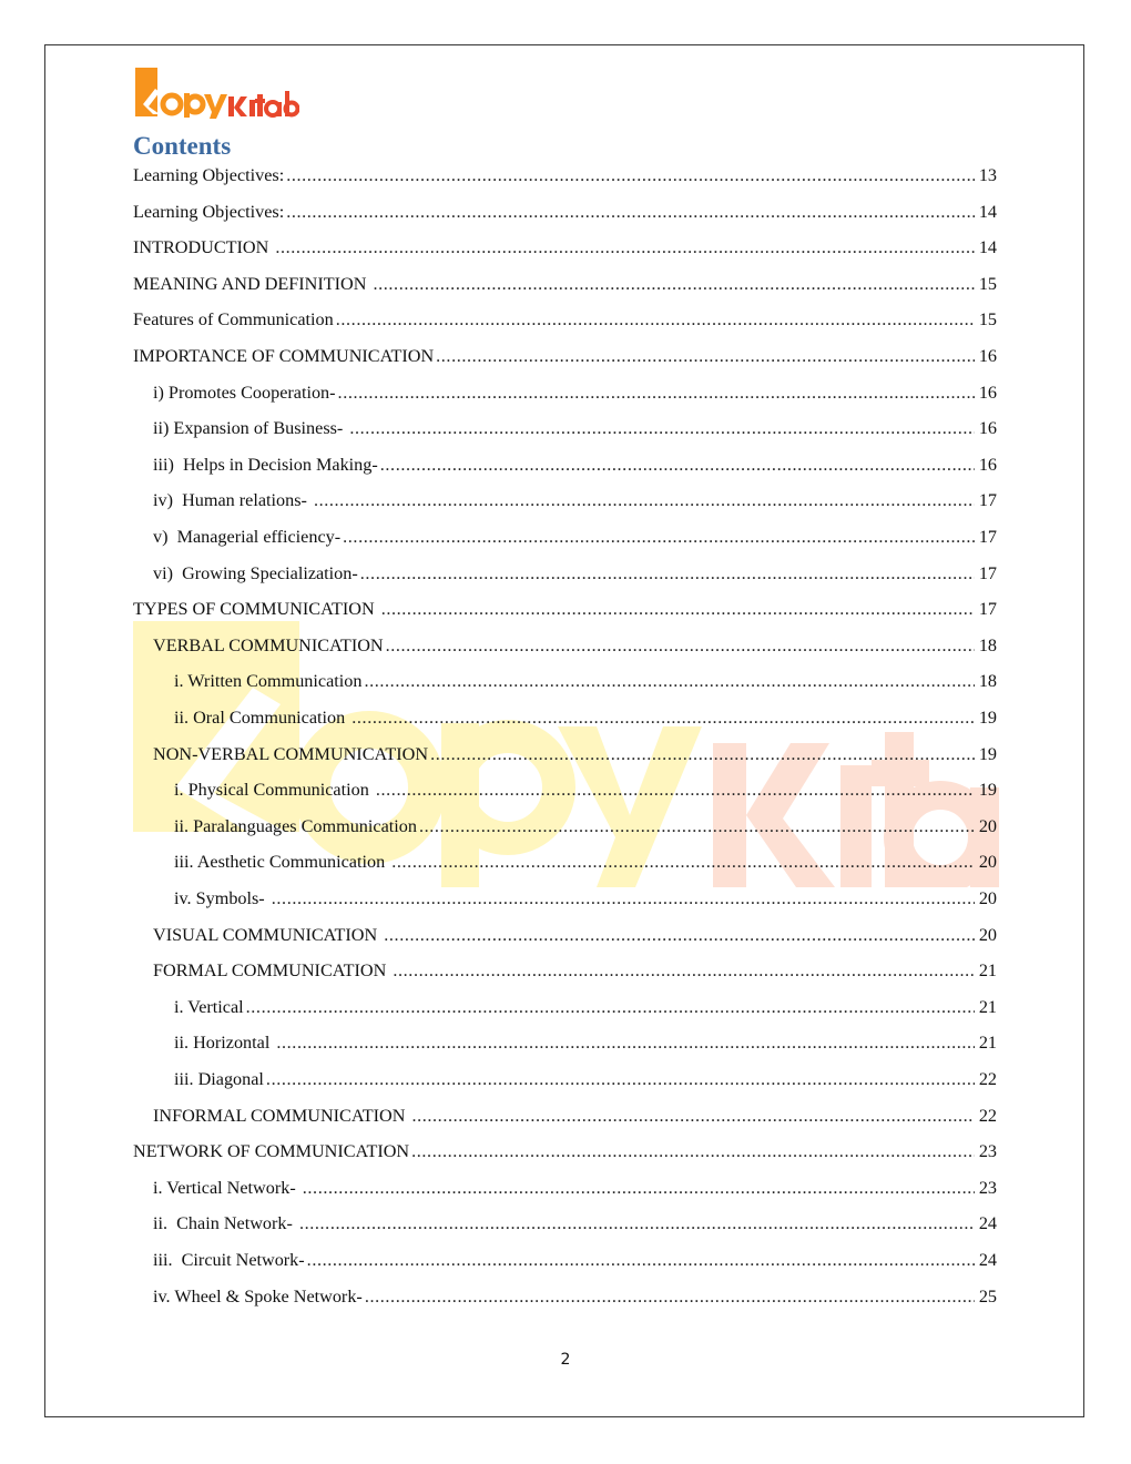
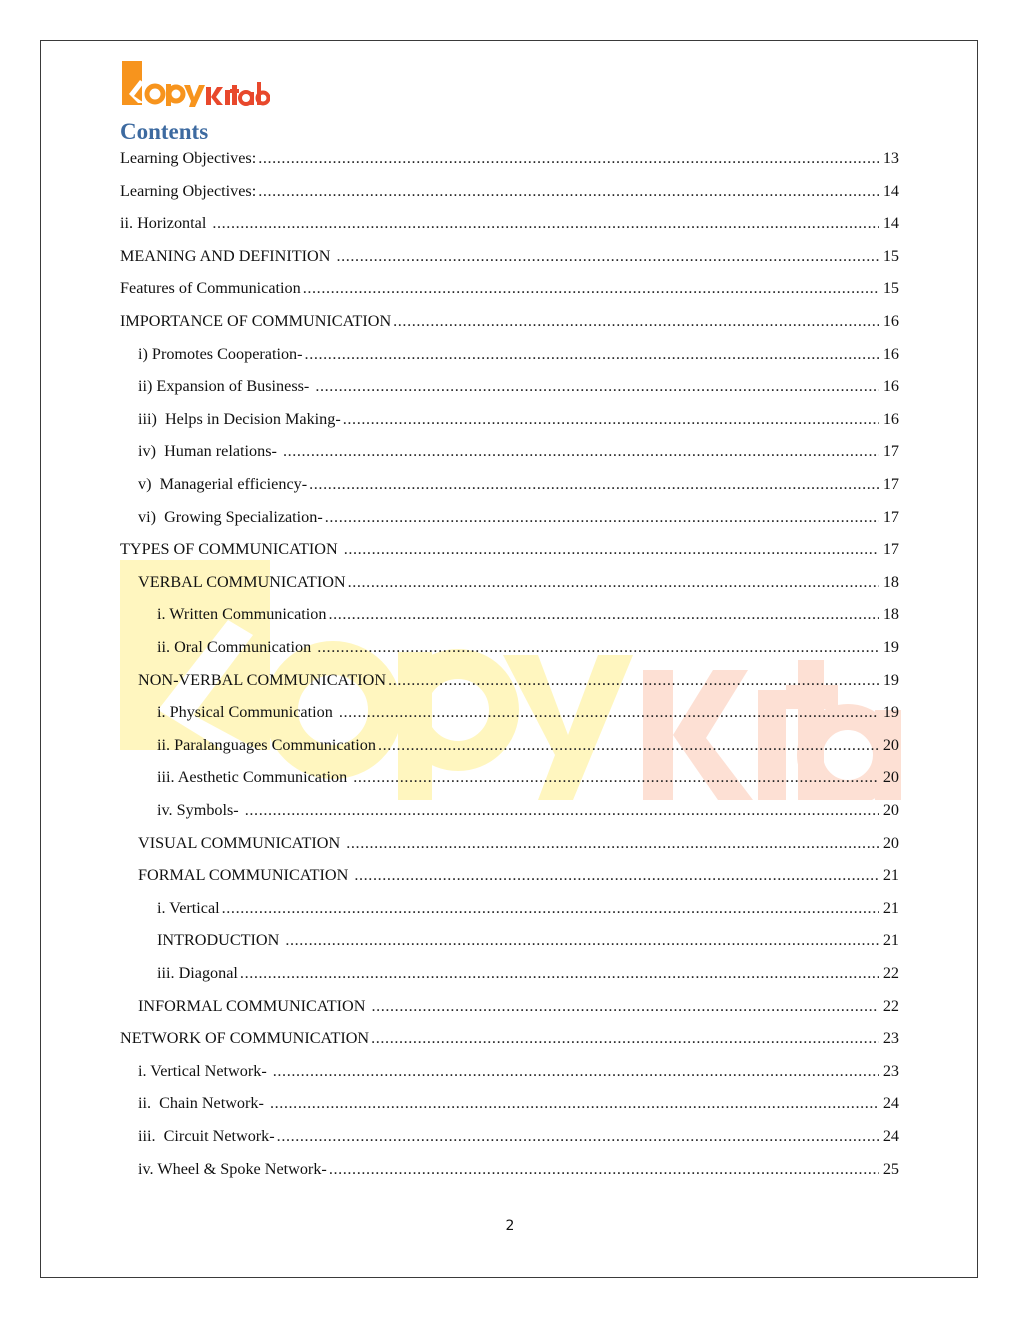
  Contents
  Learning Objectives:
  13
  Learning Objectives:
  14
- INTRODUCTION
+ ii. Horizontal
  14
  MEANING AND DEFINITION
  15
  Features of Communication
  15
  IMPORTANCE OF COMMUNICATION
  16
  i) Promotes Cooperation-
  16
  ii) Expansion of Business-
  16
  iii) Helps in Decision Making-
  16
  iv) Human relations-
  17
  v) Managerial efficiency-
  17
  vi) Growing Specialization-
  17
  TYPES OF COMMUNICATION
  17
  VERBAL COMMUNICATION
  18
  i. Written Communication
  18
  ii. Oral Communication
  19
  NON-VERBAL COMMUNICATION
  19
  i. Physical Communication
  19
  ii. Paralanguages Communication
  20
  iii. Aesthetic Communication
  20
  iv. Symbols-
  20
  VISUAL COMMUNICATION
  20
  FORMAL COMMUNICATION
  21
  i. Vertical
  21
- ii. Horizontal
+ INTRODUCTION
  21
  iii. Diagonal
  22
  INFORMAL COMMUNICATION
  22
  NETWORK OF COMMUNICATION
  23
  i. Vertical Network-
  23
  ii. Chain Network-
  24
  iii. Circuit Network-
  24
  iv. Wheel & Spoke Network-
  25
  2
